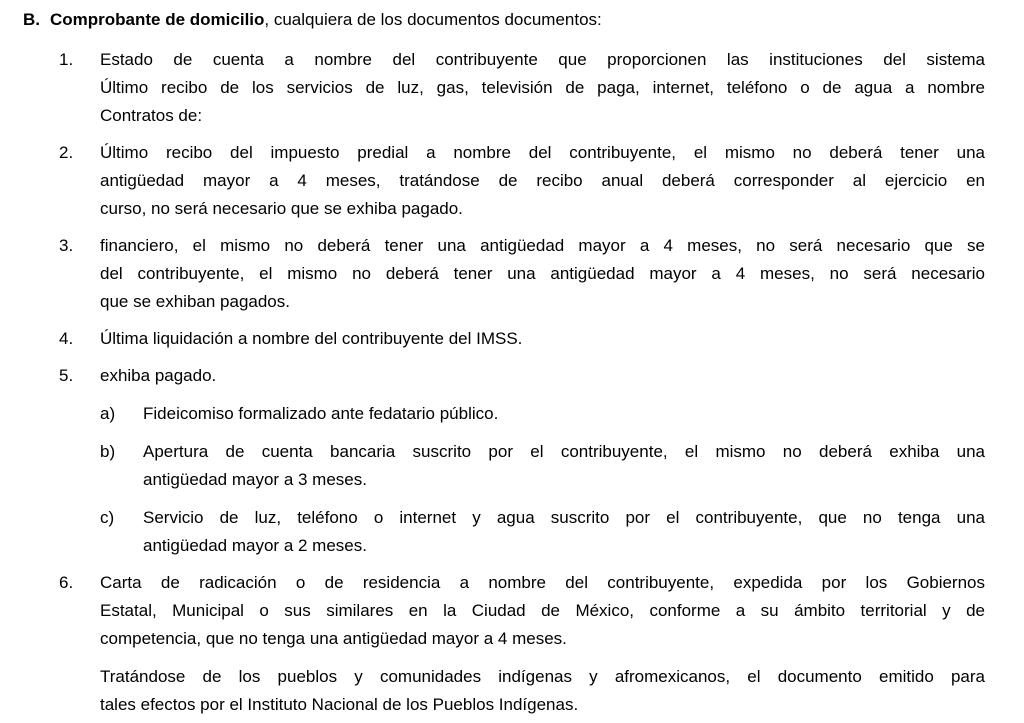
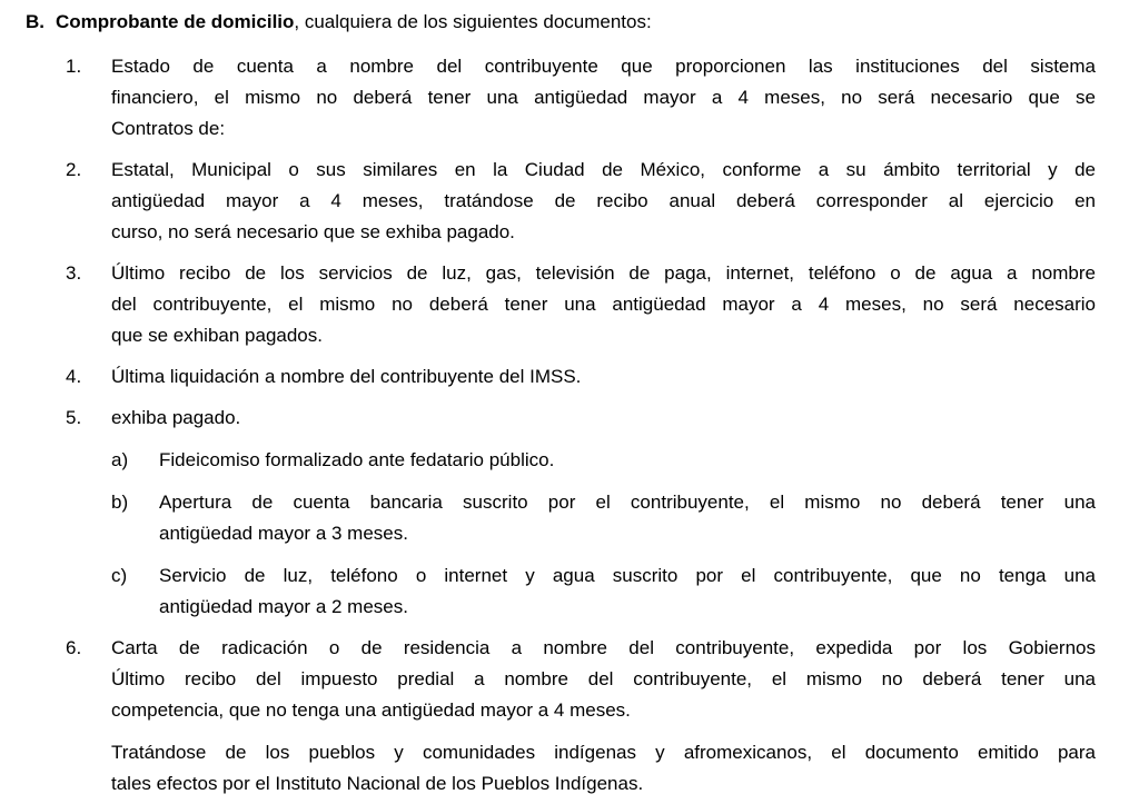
  B.
- Comprobante de domicilio, cualquiera de los documentos documentos:
+ Comprobante de domicilio, cualquiera de los siguientes documentos:
  1.
  Estado de cuenta a nombre del contribuyente que proporcionen las instituciones del sistema
- Último recibo de los servicios de luz, gas, televisión de paga, internet, teléfono o de agua a nombre
+ financiero, el mismo no deberá tener una antigüedad mayor a 4 meses, no será necesario que se
  Contratos de:
  2.
- Último recibo del impuesto predial a nombre del contribuyente, el mismo no deberá tener una
+ Estatal, Municipal o sus similares en la Ciudad de México, conforme a su ámbito territorial y de
  antigüedad mayor a 4 meses, tratándose de recibo anual deberá corresponder al ejercicio en
  curso, no será necesario que se exhiba pagado.
  3.
- financiero, el mismo no deberá tener una antigüedad mayor a 4 meses, no será necesario que se
+ Último recibo de los servicios de luz, gas, televisión de paga, internet, teléfono o de agua a nombre
  del contribuyente, el mismo no deberá tener una antigüedad mayor a 4 meses, no será necesario
  que se exhiban pagados.
  4.
  Última liquidación a nombre del contribuyente del IMSS.
  5.
  exhiba pagado.
  a)
  Fideicomiso formalizado ante fedatario público.
  b)
- Apertura de cuenta bancaria suscrito por el contribuyente, el mismo no deberá exhiba una
+ Apertura de cuenta bancaria suscrito por el contribuyente, el mismo no deberá tener una
  antigüedad mayor a 3 meses.
  c)
  Servicio de luz, teléfono o internet y agua suscrito por el contribuyente, que no tenga una
  antigüedad mayor a 2 meses.
  6.
  Carta de radicación o de residencia a nombre del contribuyente, expedida por los Gobiernos
- Estatal, Municipal o sus similares en la Ciudad de México, conforme a su ámbito territorial y de
+ Último recibo del impuesto predial a nombre del contribuyente, el mismo no deberá tener una
  competencia, que no tenga una antigüedad mayor a 4 meses.
  Tratándose de los pueblos y comunidades indígenas y afromexicanos, el documento emitido para
  tales efectos por el Instituto Nacional de los Pueblos Indígenas.
